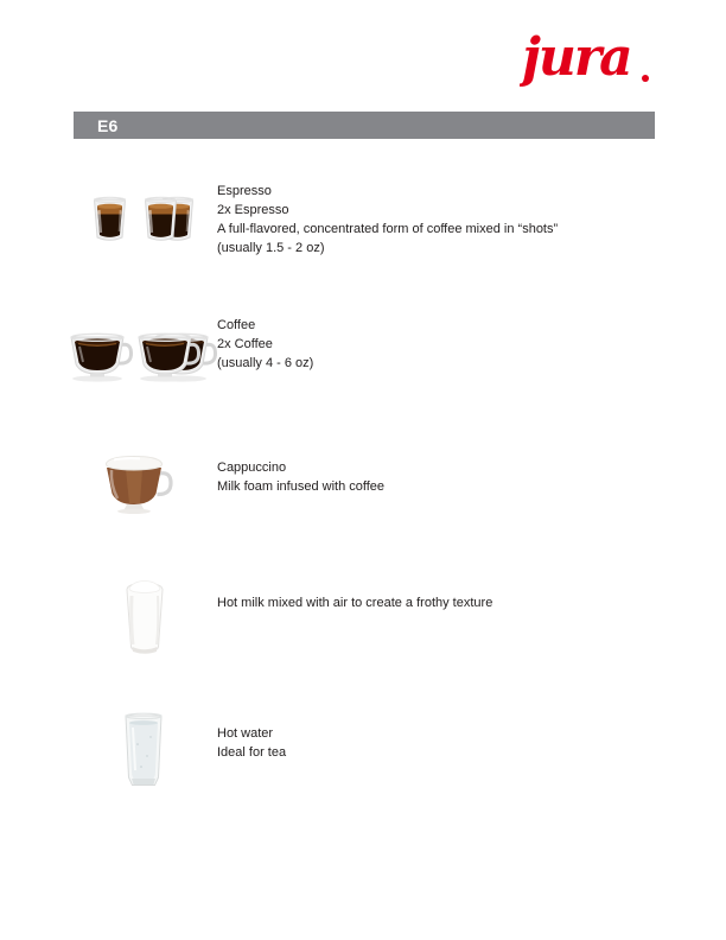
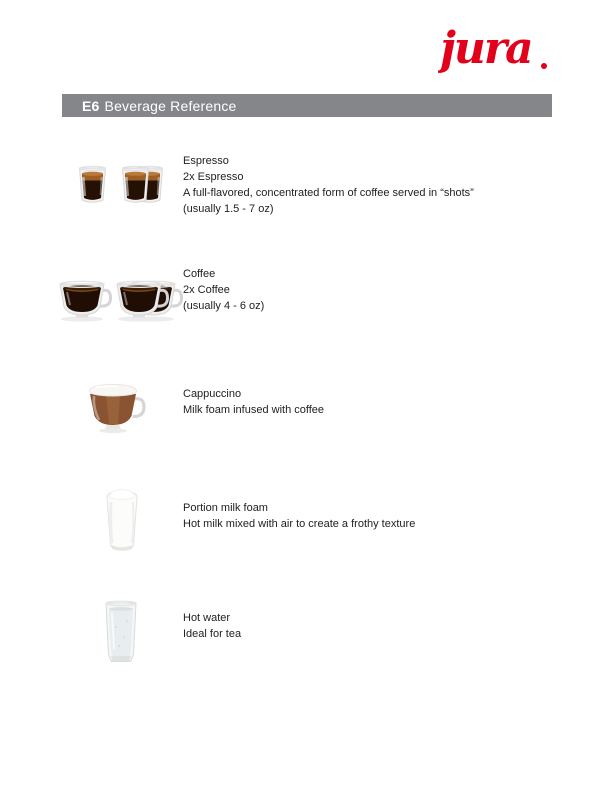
  jura
  E6
+ Beverage Reference
  Espresso
  2x Espresso
- A full-flavored, concentrated form of coffee mixed in “shots”
+ A full-flavored, concentrated form of coffee served in “shots”
- (usually 1.5 - 2 oz)
+ (usually 1.5 - 7 oz)
  Coffee
  2x Coffee
  (usually 4 - 6 oz)
  Cappuccino
  Milk foam infused with coffee
+ Portion milk foam
  Hot milk mixed with air to create a frothy texture
  Hot water
  Ideal for tea
